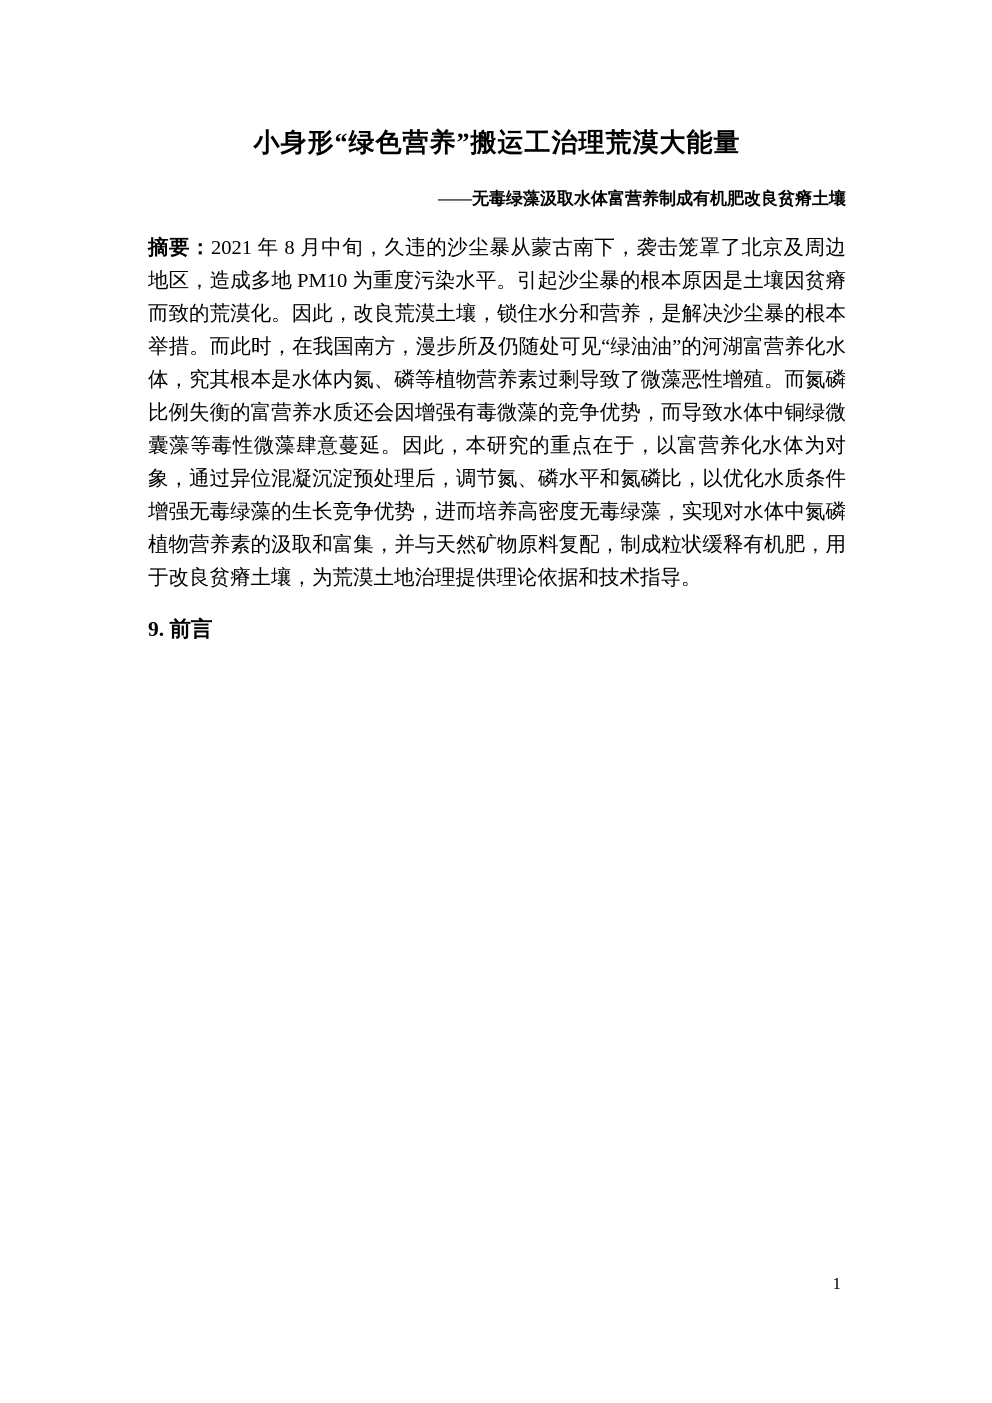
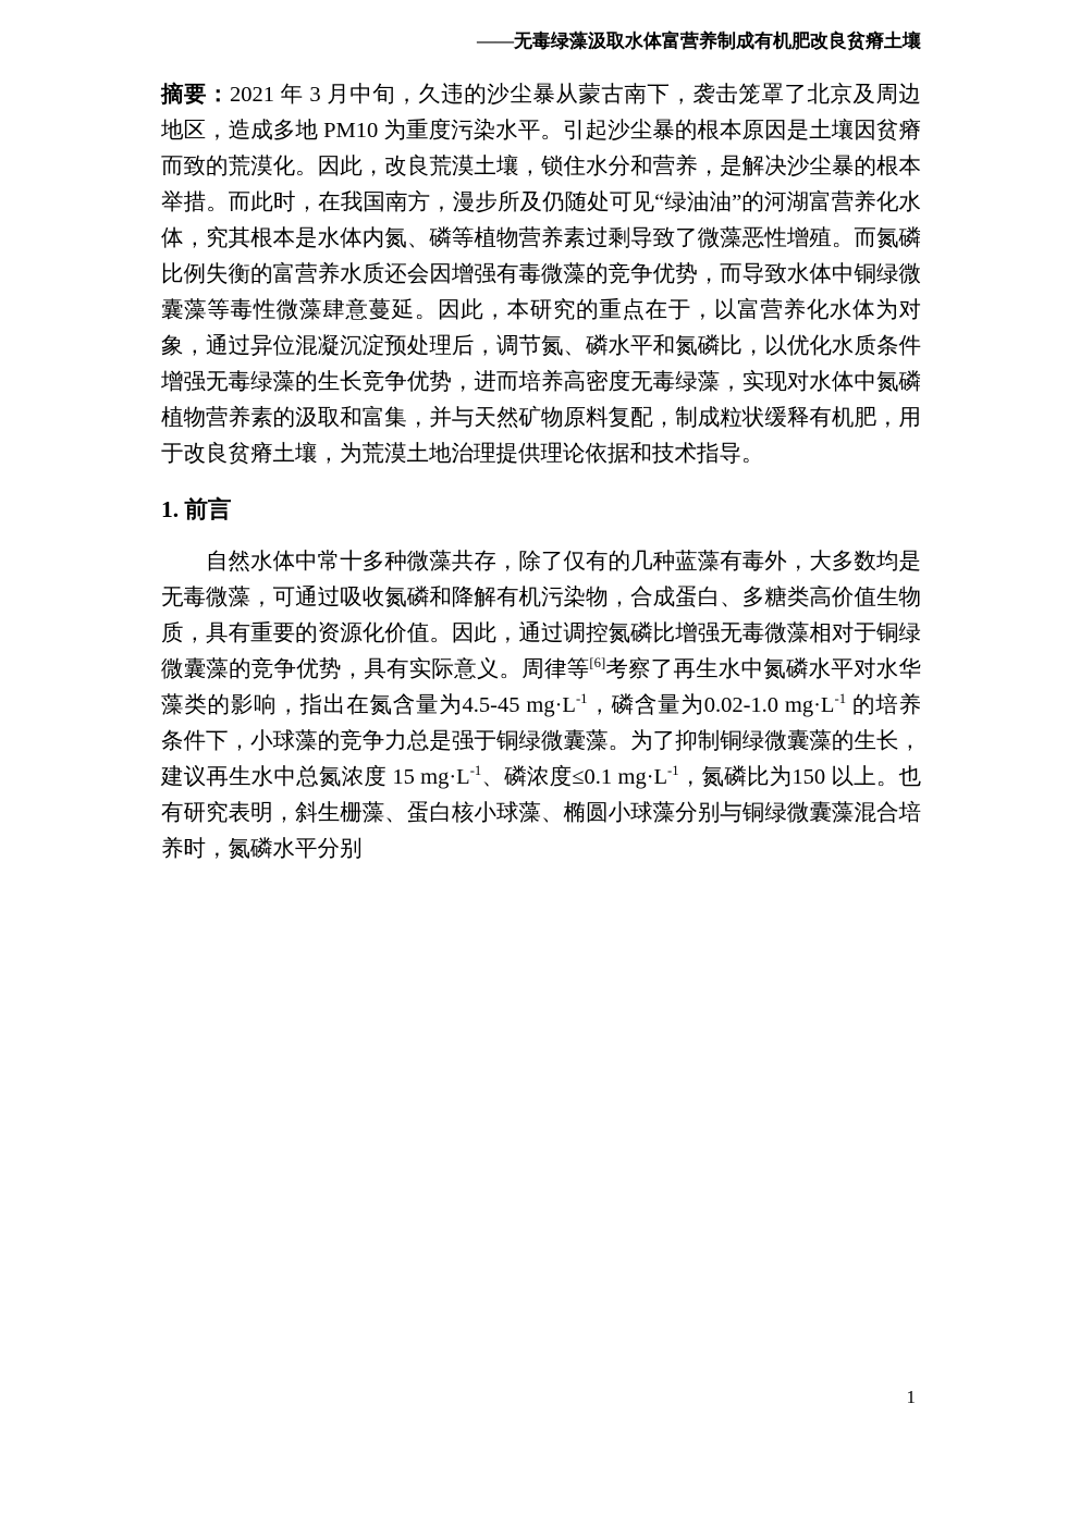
- 小身形“绿色营养”搬运工治理荒漠大能量
  ——无毒绿藻汲取水体富营养制成有机肥改良贫瘠土壤
- 摘要：2021 年 8 月中旬，久违的沙尘暴从蒙古南下，袭击笼罩了北京及周边地区，造成多地 PM10 为重度污染水平。引起沙尘暴的根本原因是土壤因贫瘠而致的荒漠化。因此，改良荒漠土壤，锁住水分和营养，是解决沙尘暴的根本举措。而此时，在我国南方，漫步所及仍随处可见“绿油油”的河湖富营养化水体，究其根本是水体内氮、磷等植物营养素过剩导致了微藻恶性增殖。而氮磷比例失衡的富营养水质还会因增强有毒微藻的竞争优势，而导致水体中铜绿微囊藻等毒性微藻肆意蔓延。因此，本研究的重点在于，以富营养化水体为对象，通过异位混凝沉淀预处理后，调节氮、磷水平和氮磷比，以优化水质条件增强无毒绿藻的生长竞争优势，进而培养高密度无毒绿藻，实现对水体中氮磷植物营养素的汲取和富集，并与天然矿物原料复配，制成粒状缓释有机肥，用于改良贫瘠土壤，为荒漠土地治理提供理论依据和技术指导。
+ 摘要：2021 年 3 月中旬，久违的沙尘暴从蒙古南下，袭击笼罩了北京及周边地区，造成多地 PM10 为重度污染水平。引起沙尘暴的根本原因是土壤因贫瘠而致的荒漠化。因此，改良荒漠土壤，锁住水分和营养，是解决沙尘暴的根本举措。而此时，在我国南方，漫步所及仍随处可见“绿油油”的河湖富营养化水体，究其根本是水体内氮、磷等植物营养素过剩导致了微藻恶性增殖。而氮磷比例失衡的富营养水质还会因增强有毒微藻的竞争优势，而导致水体中铜绿微囊藻等毒性微藻肆意蔓延。因此，本研究的重点在于，以富营养化水体为对象，通过异位混凝沉淀预处理后，调节氮、磷水平和氮磷比，以优化水质条件增强无毒绿藻的生长竞争优势，进而培养高密度无毒绿藻，实现对水体中氮磷植物营养素的汲取和富集，并与天然矿物原料复配，制成粒状缓释有机肥，用于改良贫瘠土壤，为荒漠土地治理提供理论依据和技术指导。
- 9. 前言
+ 1. 前言
+ 自然水体中常十多种微藻共存，除了仅有的几种蓝藻有毒外，大多数均是无毒微藻，可通过吸收氮磷和降解有机污染物，合成蛋白、多糖类高价值生物质，具有重要的资源化价值。因此，通过调控氮磷比增强无毒微藻相对于铜绿微囊藻的竞争优势，具有实际意义。周律等[6]考察了再生水中氮磷水平对水华藻类的影响，指出在氮含量为4.5-45 mg·L-1，磷含量为0.02-1.0 mg·L-1 的培养条件下，小球藻的竞争力总是强于铜绿微囊藻。为了抑制铜绿微囊藻的生长，建议再生水中总氮浓度 15 mg·L-1、磷浓度≤0.1 mg·L-1，氮磷比为150 以上。也有研究表明，斜生栅藻、蛋白核小球藻、椭圆小球藻分别与铜绿微囊藻混合培养时，氮磷水平分别
  1
